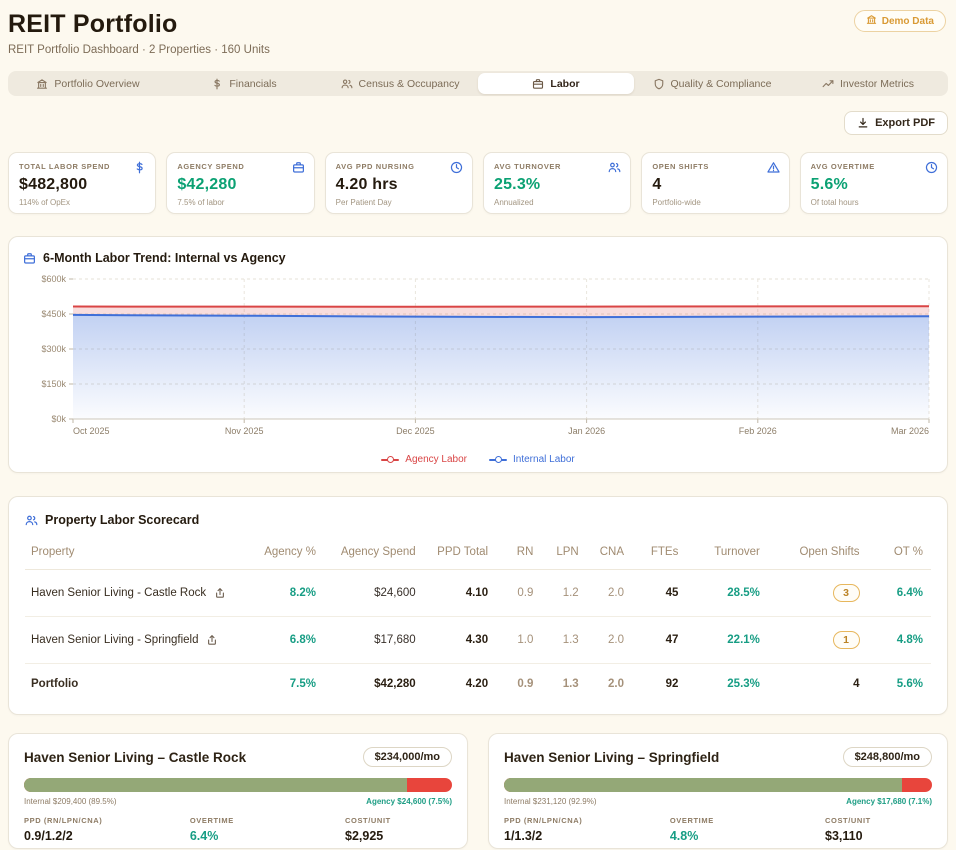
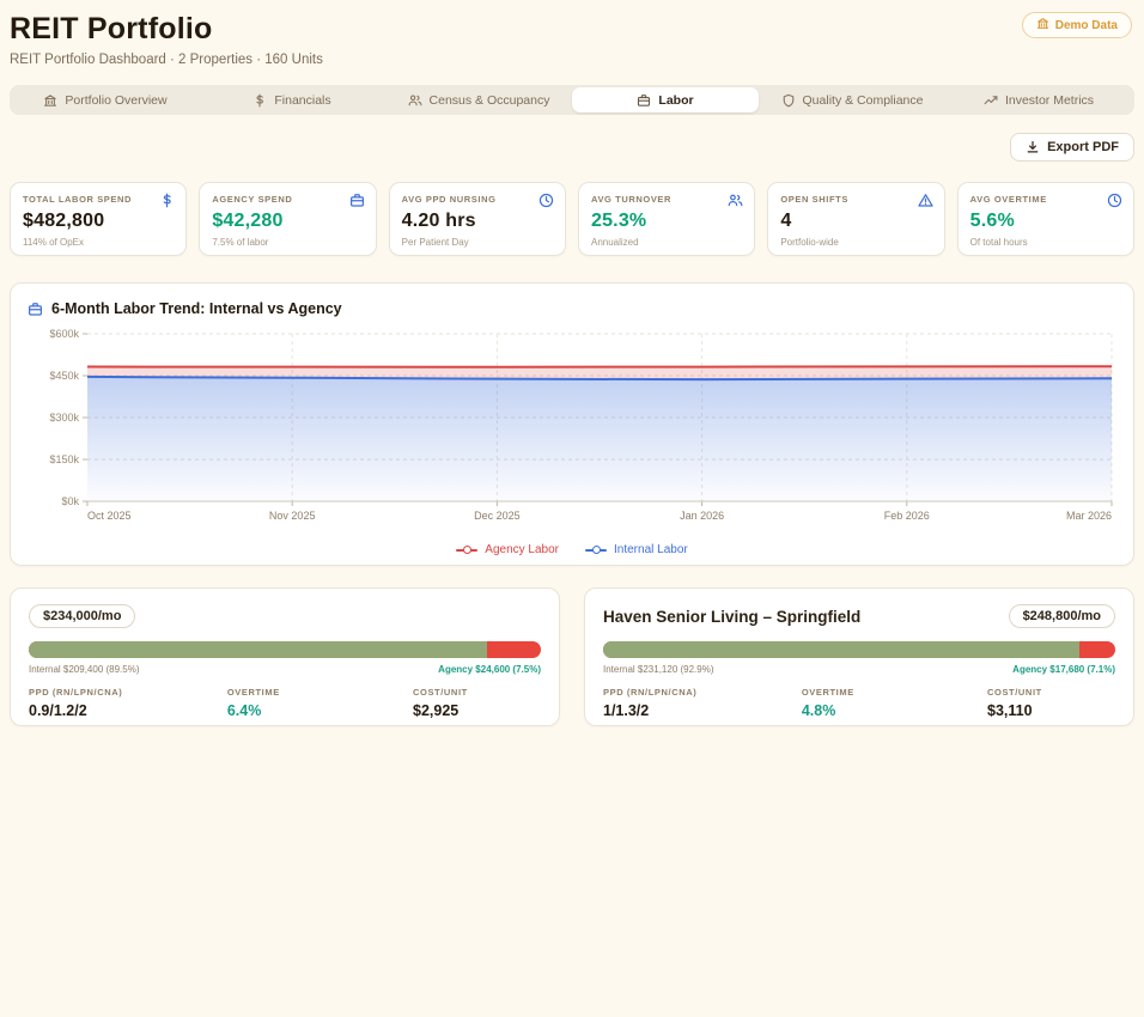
  REIT Portfolio
  REIT Portfolio Dashboard · 2 Properties · 160 Units
  Demo Data
  Portfolio Overview
  Financials
  Census & Occupancy
  Labor
  Quality & Compliance
  Investor Metrics
  Export PDF
  TOTAL LABOR SPEND
  $482,800
  114% of OpEx
  AGENCY SPEND
  $42,280
  7.5% of labor
  AVG PPD NURSING
  4.20 hrs
  Per Patient Day
  AVG TURNOVER
  25.3%
  Annualized
  OPEN SHIFTS
  4
  Portfolio-wide
  AVG OVERTIME
  5.6%
  Of total hours
  6-Month Labor Trend: Internal vs Agency
  $0k
  $150k
  $300k
  $450k
  $600k
  Oct 2025
  Nov 2025
  Dec 2025
  Jan 2026
  Feb 2026
  Mar 2026
  Agency Labor
  Internal Labor
- Property Labor Scorecard
- Property	Agency %	Agency Spend	PPD Total	RN	LPN	CNA	FTEs	Turnover	Open Shifts	OT %
- Haven Senior Living - Castle Rock	8.2%	$24,600	4.10	0.9	1.2	2.0	45	28.5%	3	6.4%
- Haven Senior Living - Springfield	6.8%	$17,680	4.30	1.0	1.3	2.0	47	22.1%	1	4.8%
- Portfolio	7.5%	$42,280	4.20	0.9	1.3	2.0	92	25.3%	4	5.6%
- Haven Senior Living – Castle Rock
  $234,000/mo
  Internal $209,400 (89.5%)
  Agency $24,600 (7.5%)
  PPD (RN/LPN/CNA)
  0.9/1.2/2
  OVERTIME
  6.4%
  COST/UNIT
  $2,925
  Haven Senior Living – Springfield
  $248,800/mo
  Internal $231,120 (92.9%)
  Agency $17,680 (7.1%)
  PPD (RN/LPN/CNA)
  1/1.3/2
  OVERTIME
  4.8%
  COST/UNIT
  $3,110
